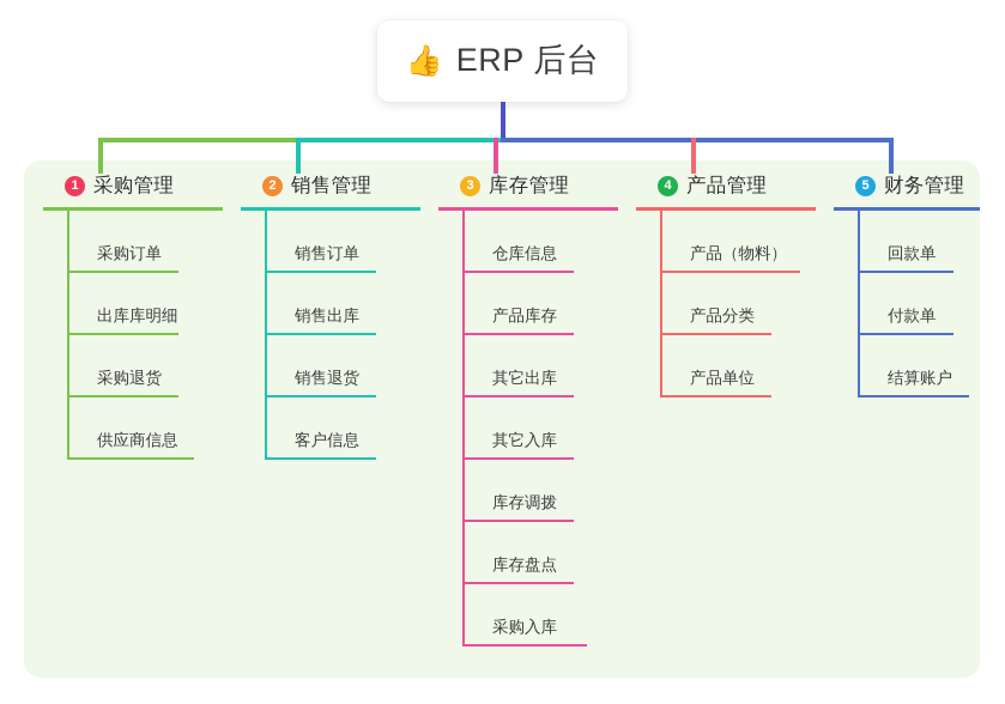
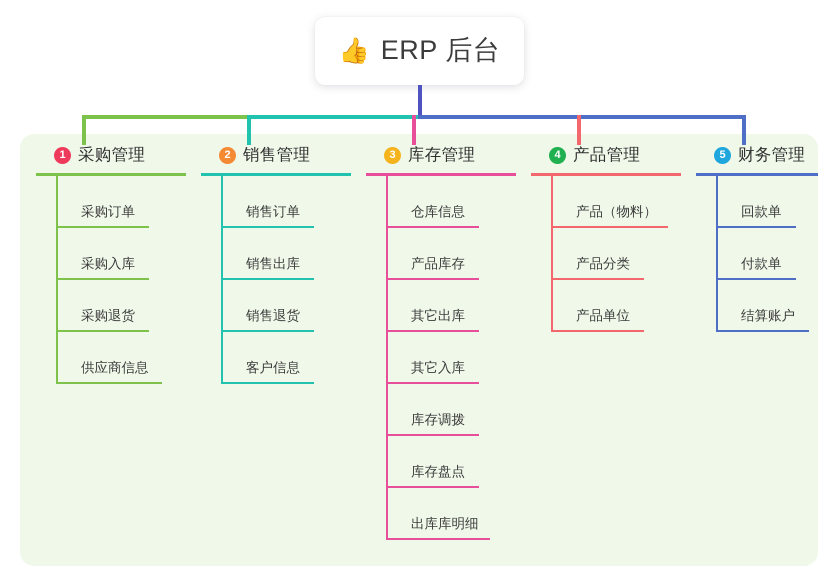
  👍
  ERP 后台
  1
  采购管理
  采购订单
- 出库库明细
+ 采购入库
  采购退货
  供应商信息
  2
  销售管理
  销售订单
  销售出库
  销售退货
  客户信息
  3
  库存管理
  仓库信息
  产品库存
  其它出库
  其它入库
  库存调拨
  库存盘点
- 采购入库
+ 出库库明细
  4
  产品管理
  产品（物料）
  产品分类
  产品单位
  5
  财务管理
  回款单
  付款单
  结算账户
